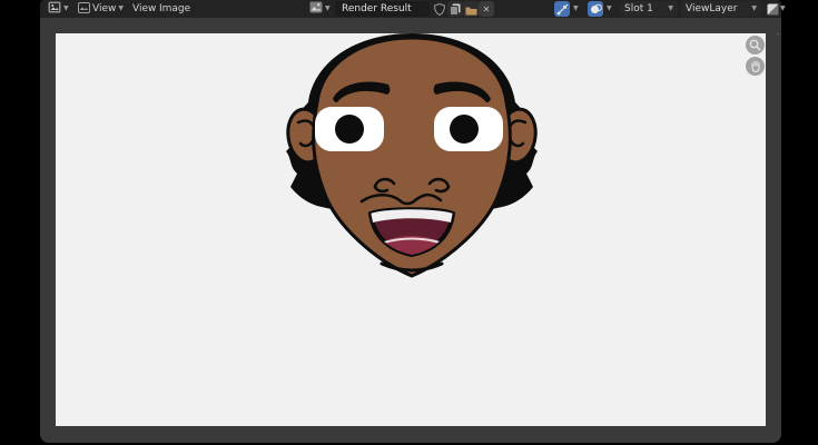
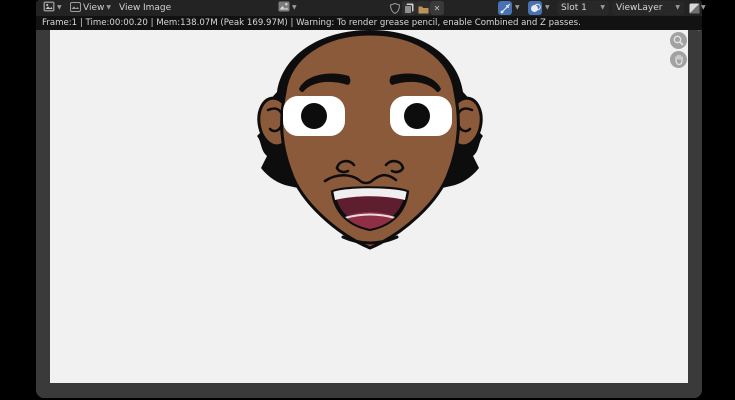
  View
  View
  Image
- Render Result
  ✕
  Slot 1
  ViewLayer
+ Frame:1 | Time:00:00.20 | Mem:138.07M (Peak 169.97M) | Warning: To render grease pencil, enable Combined and Z passes.
  ›
  ‹
